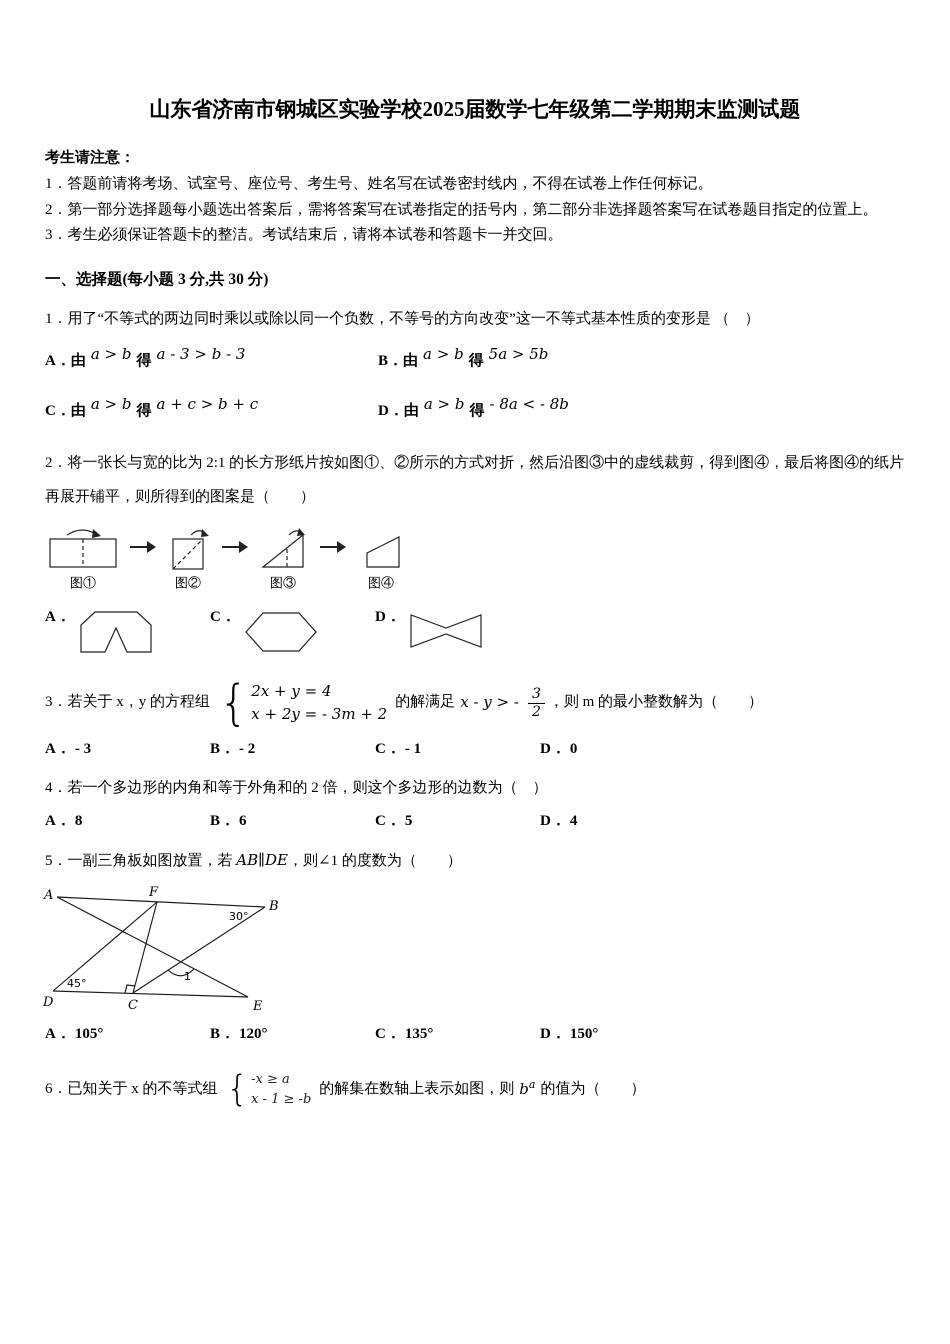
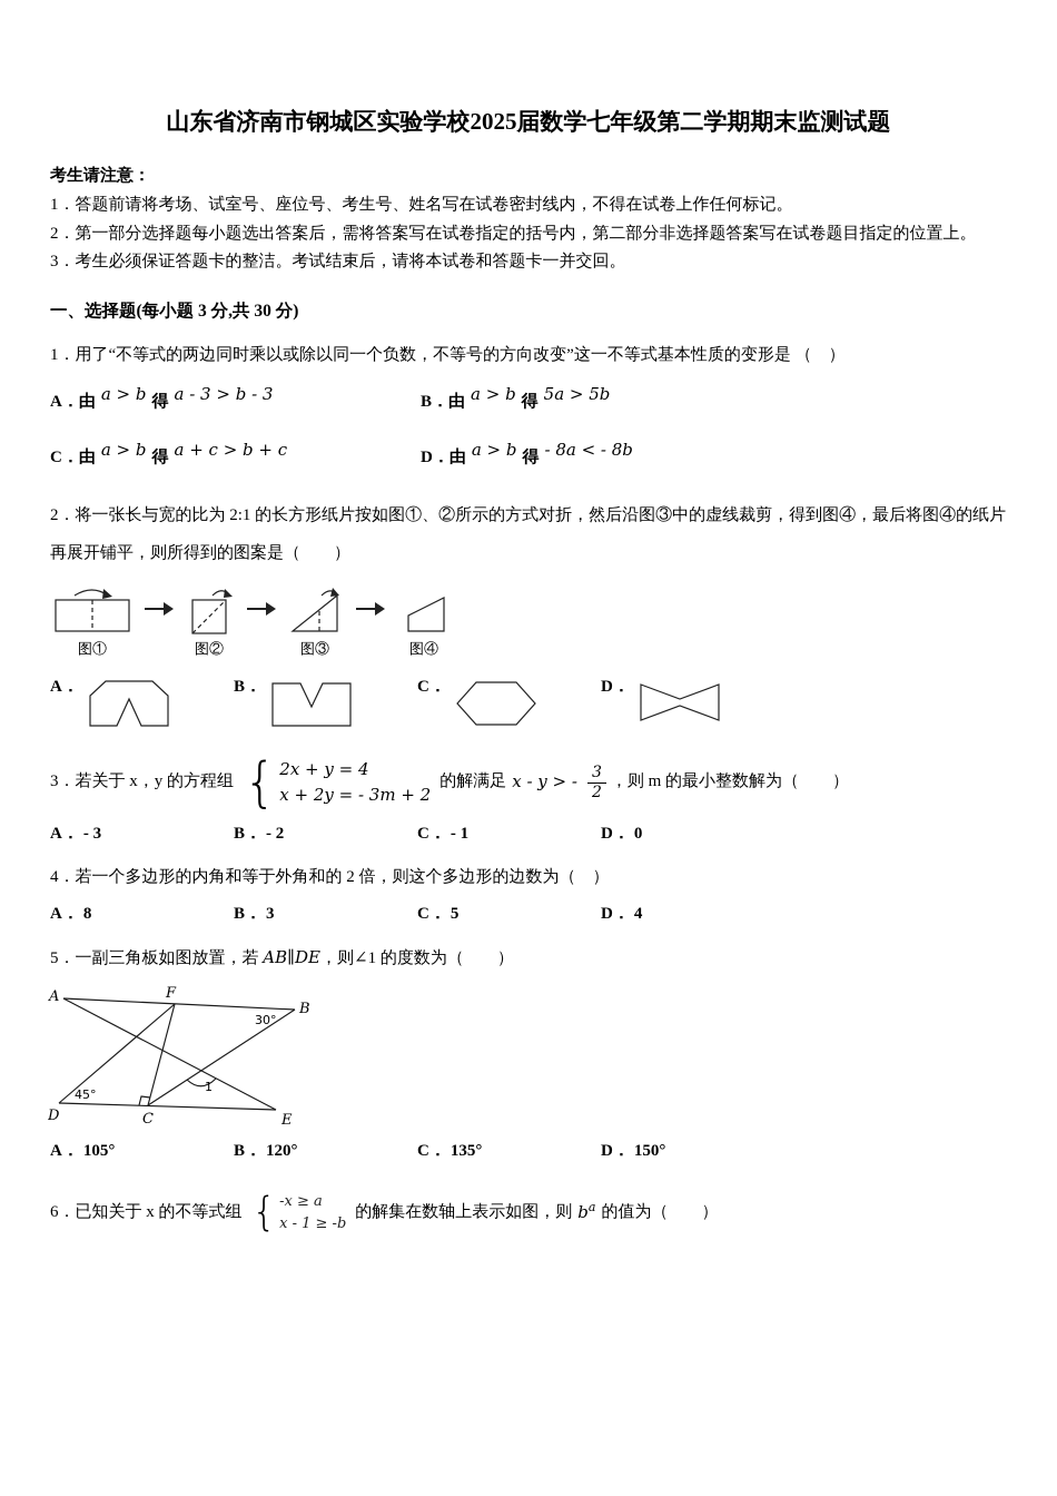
  山东省济南市钢城区实验学校2025届数学七年级第二学期期末监测试题
  考生请注意：
  1．答题前请将考场、试室号、座位号、考生号、姓名写在试卷密封线内，不得在试卷上作任何标记。
  2．第一部分选择题每小题选出答案后，需将答案写在试卷指定的括号内，第二部分非选择题答案写在试卷题目指定的位置上。
  3．考生必须保证答题卡的整洁。考试结束后，请将本试卷和答题卡一并交回。
  一、选择题(每小题 3 分,共 30 分)
  1．用了“不等式的两边同时乘以或除以同一个负数，不等号的方向改变”这一不等式基本性质的变形是 （ ）
  A．由 a > b 得 a - 3 > b - 3
  B．由 a > b 得 5a > 5b
  C．由 a > b 得 a + c > b + c
  D．由 a > b 得 - 8a < - 8b
  2．将一张长与宽的比为 2:1 的长方形纸片按如图①、②所示的方式对折，然后沿图③中的虚线裁剪，得到图④，最后将图④的纸片再展开铺平，则所得到的图案是（ ）
  图①
  图②
  图③
  图④
  A．
+ B．
  C．
  D．
  3．若关于 x，y 的方程组
  {
  2x + y = 4
  x + 2y = - 3m + 2
  的解满足
  x - y > -
  3
  2
  ，则 m 的最小整数解为（ ）
  A． - 3
  B． - 2
  C． - 1
  D． 0
  4．若一个多边形的内角和等于外角和的 2 倍，则这个多边形的边数为（ ）
  A． 8
- B． 6
+ B． 3
  C． 5
  D． 4
  5．一副三角板如图放置，若 AB∥DE，则∠1 的度数为（ ）
  A
  B
  F
  D
  E
  C
  30°
  45°
  1
  A． 105°
  B． 120°
  C． 135°
  D． 150°
  6．已知关于 x 的不等式组
  {
  -x ≥ a
  x - 1 ≥ -b
  的解集在数轴上表示如图，则
  ba
  的值为（ ）
